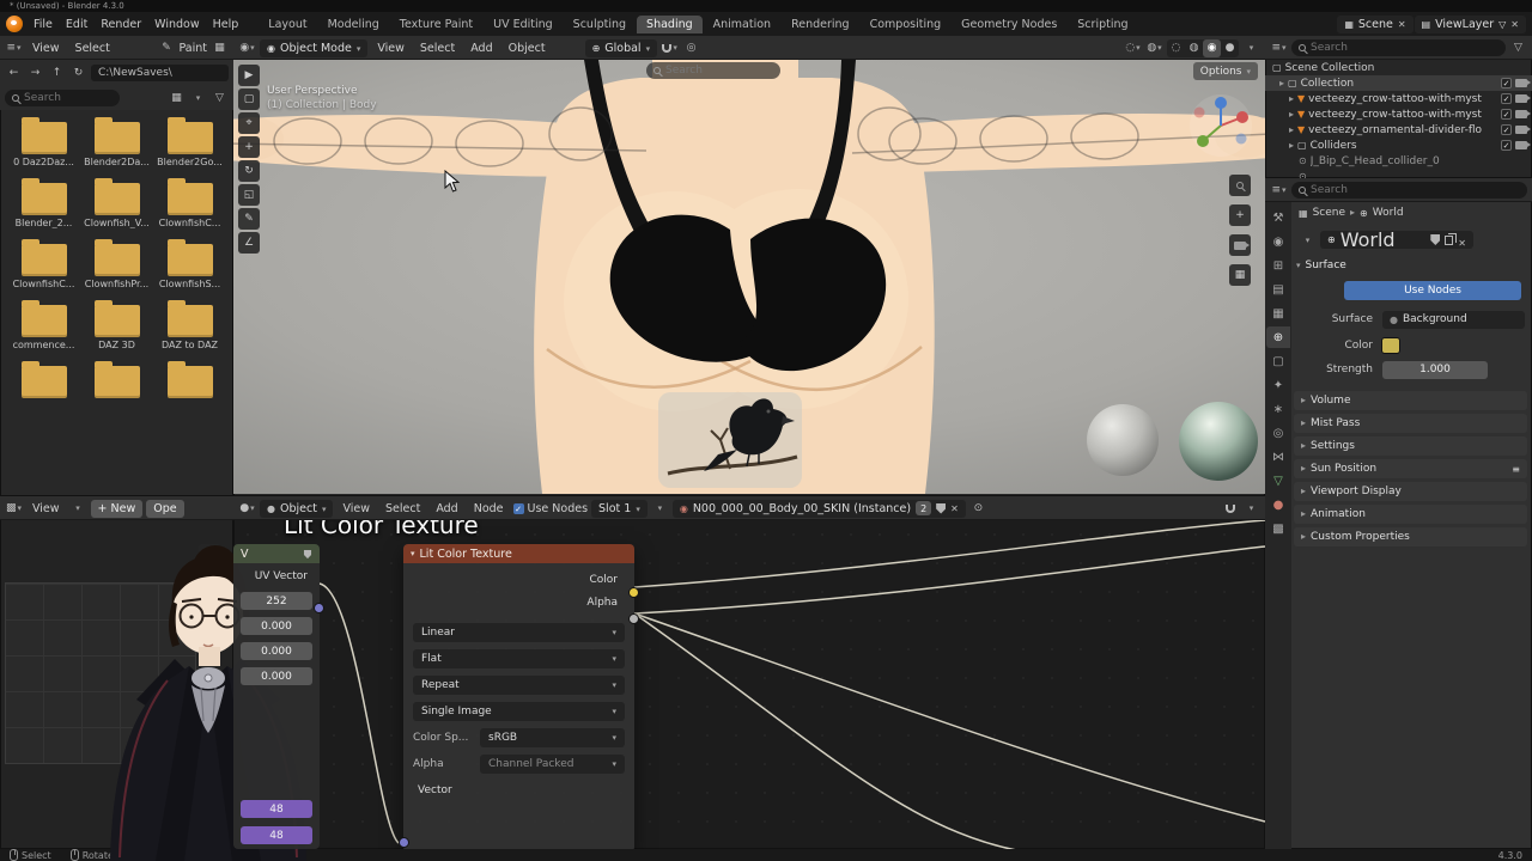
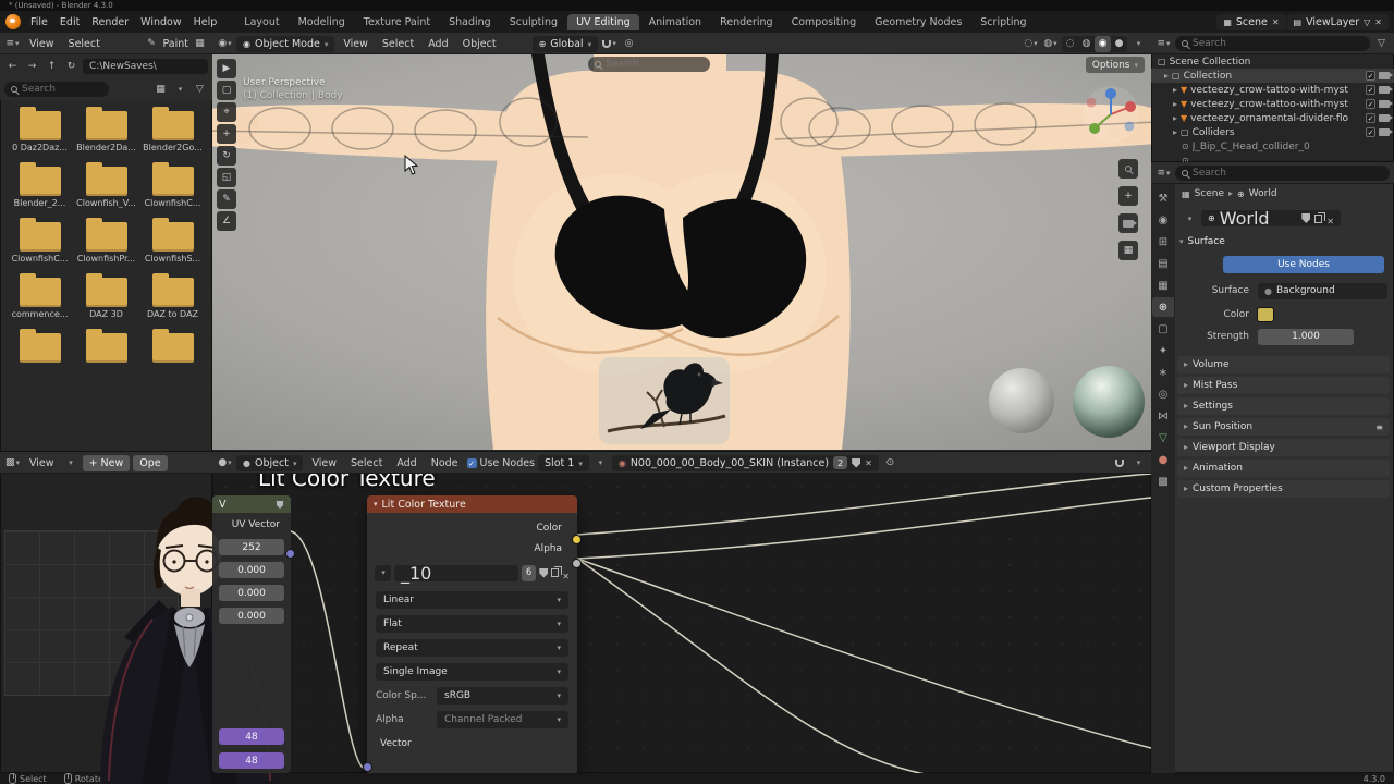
  * (Unsaved) - Blender 4.3.0
  File
  Edit
  Render
  Window
  Help
  Layout
  Modeling
  Texture Paint
- UV Editing
+ Shading
  Sculpting
- Shading
+ UV Editing
  Animation
  Rendering
  Compositing
  Geometry Nodes
  Scripting
  ▦
  Scene
  ▤
  ViewLayer
  ▽
  ≡
  View
  Select
  ✎
  Paint
  ▦
  ←
  →
  ↑
  ↻
  C:\NewSaves\
  Search
  ▦
  ▽
  0 Daz2Daz...
  Blender2Da...
  Blender2Go...
  Blender_2...
  Clownfish_V...
  ClownfishC...
  ClownfishC...
  ClownfishPr...
  ClownfishS...
  commence...
  DAZ 3D
  DAZ to DAZ
  ◉
  ◉
  Object Mode
  View
  Select
  Add
  Object
  ⊕
  Global
  ◎
  ◌
  ◍
  ◌
  ◍
  ◉
  ●
  ▶
  ▢
  ⌖
  +
  ↻
  ◱
  ✎
  ∠
  User Perspective
  (1) Collection | Body
  Search
  Options
  +
  ▦
  ≡
  Search
  ▽
  ▢
  Scene Collection
  ▢
  Collection
  ▼
  vecteezy_crow-tattoo-with-myst
  ▼
  vecteezy_crow-tattoo-with-myst
  ▼
  vecteezy_ornamental-divider-flo
  ▢
  Colliders
  ⊙
  J_Bip_C_Head_collider_0
  ⊙
  ≡
  Search
  ⚒
  ◉
  ⊞
  ▤
  ▦
  ⊕
  ▢
  ✦
  ∗
  ◎
  ⋈
  ▽
  ●
  ▩
  ▦
  Scene
  ⊕
  World
  ⊕
  World
  ▾
  Surface
  Use Nodes
  Surface
  ●
  Background
  Color
  Strength
  1.000
  Volume
  Mist Pass
  Settings
  Sun Position
  ≡
  Viewport Display
  Animation
  Custom Properties
  ▩
  View
  +
  New
  Ope
  ●
  ●
  Object
  View
  Select
  Add
  Node
  Use Nodes
  Slot 1
  ◉
  N00_000_00_Body_00_SKIN (Instance)
  2
  ⊙
  V
  UV Vector
  252
  0.000
  0.000
  0.000
  48
  48
  ▾
  Lit Color Texture
  Color
  Alpha
+ _10
+ 6
  Linear
  Flat
  Repeat
  Single Image
  Color Sp...
  sRGB
  Alpha
  Channel Packed
  Vector
  Lit Color Texture
  Select
  4.3.0
